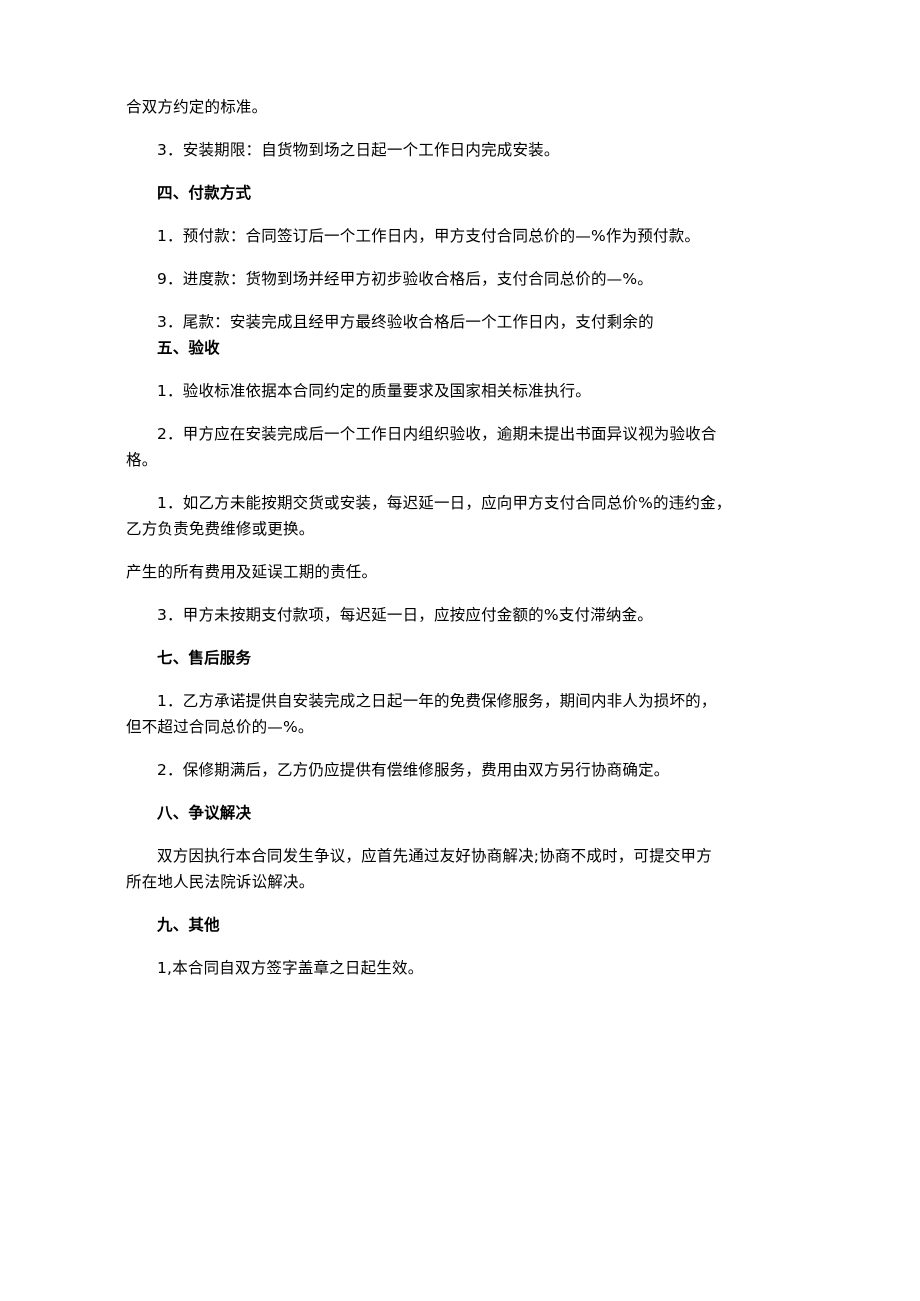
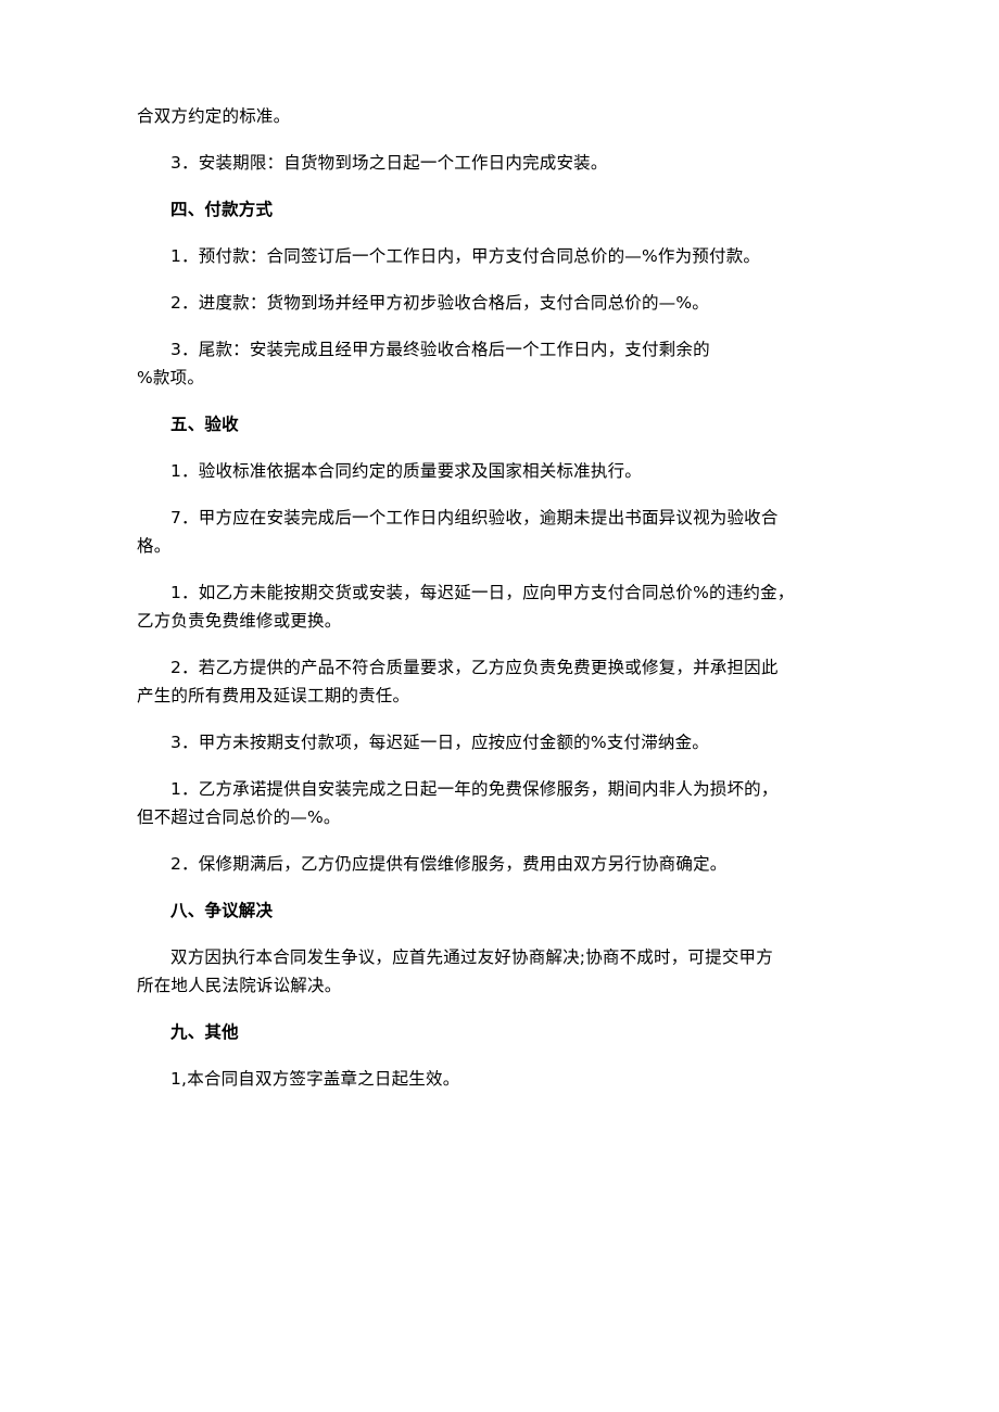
  合双方约定的标准。
  3．安装期限：自货物到场之日起一个工作日内完成安装。
  四、付款方式
  1．预付款：合同签订后一个工作日内，甲方支付合同总价的—%作为预付款。
- 9．进度款：货物到场并经甲方初步验收合格后，支付合同总价的—%。
+ 2．进度款：货物到场并经甲方初步验收合格后，支付合同总价的—%。
  3．尾款：安装完成且经甲方最终验收合格后一个工作日内，支付剩余的
+ %款项。
  五、验收
  1．验收标准依据本合同约定的质量要求及国家相关标准执行。
- 2．甲方应在安装完成后一个工作日内组织验收，逾期未提出书面异议视为验收合
+ 7．甲方应在安装完成后一个工作日内组织验收，逾期未提出书面异议视为验收合
  格。
  1．如乙方未能按期交货或安装，每迟延一日，应向甲方支付合同总价%的违约金，
  乙方负责免费维修或更换。
+ 2．若乙方提供的产品不符合质量要求，乙方应负责免费更换或修复，并承担因此
  产生的所有费用及延误工期的责任。
  3．甲方未按期支付款项，每迟延一日，应按应付金额的%支付滞纳金。
- 七、售后服务
  1．乙方承诺提供自安装完成之日起一年的免费保修服务，期间内非人为损坏的，
  但不超过合同总价的—%。
  2．保修期满后，乙方仍应提供有偿维修服务，费用由双方另行协商确定。
  八、争议解决
  双方因执行本合同发生争议，应首先通过友好协商解决;协商不成时，可提交甲方
  所在地人民法院诉讼解决。
  九、其他
  1,本合同自双方签字盖章之日起生效。
